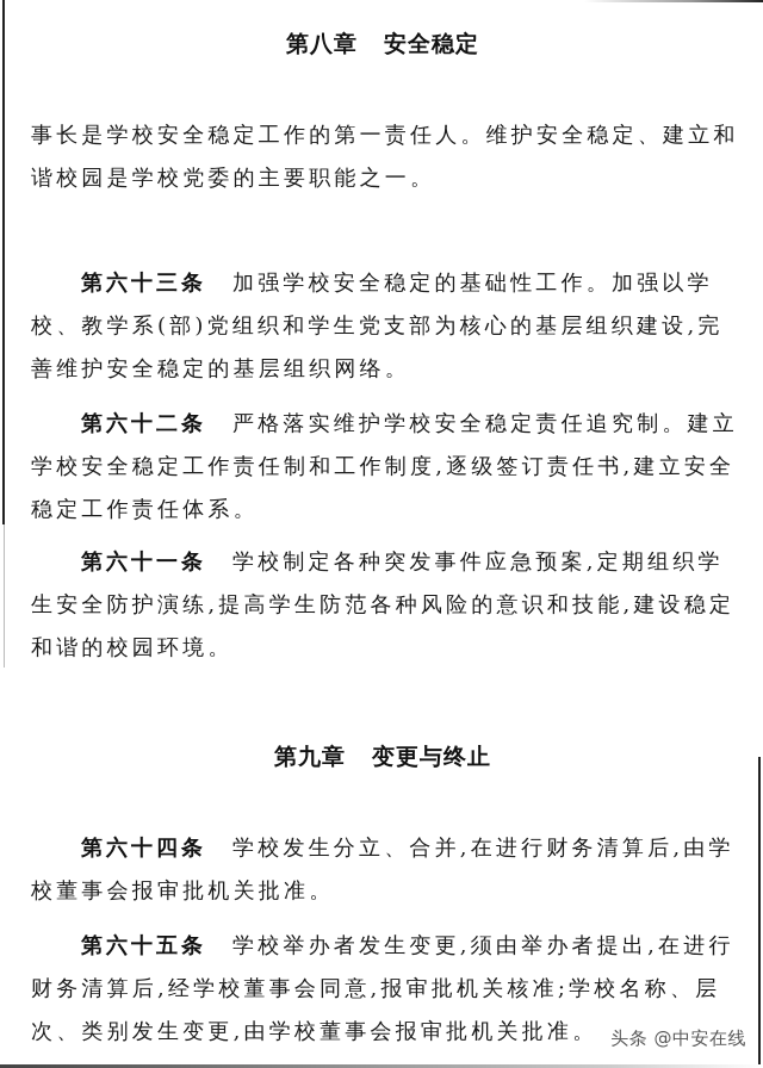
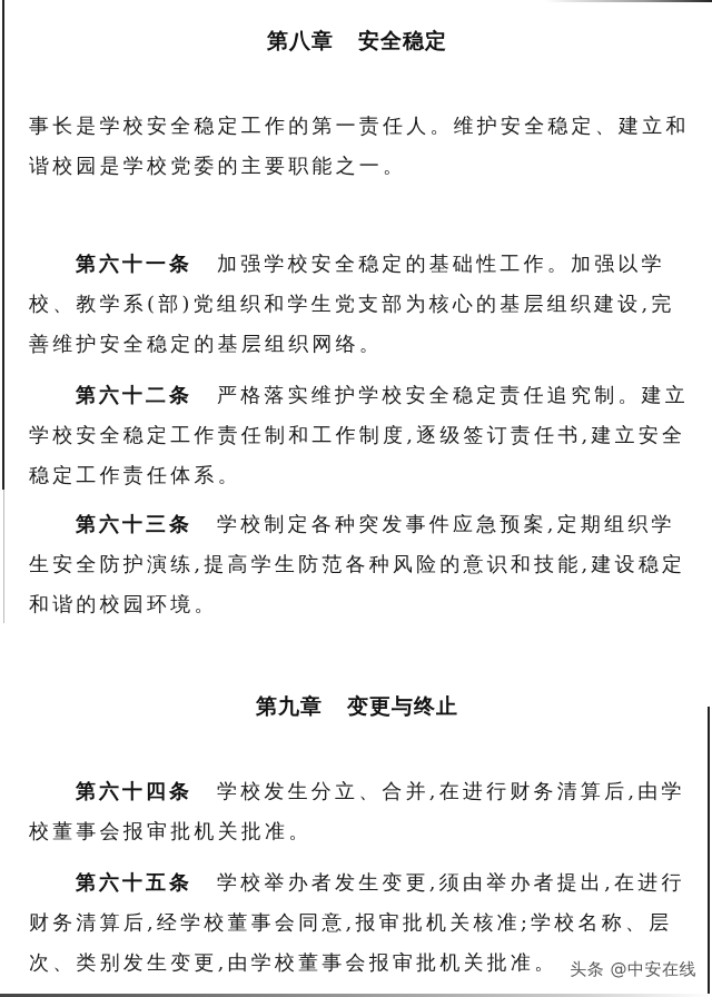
  第八章 安全稳定
  事长是学校安全稳定工作的第一责任人。维护安全稳定、建立和
  谐校园是学校党委的主要职能之一。
- 第六十三条 加强学校安全稳定的基础性工作。加强以学
+ 第六十一条 加强学校安全稳定的基础性工作。加强以学
  校、教学系(部)党组织和学生党支部为核心的基层组织建设,完
  善维护安全稳定的基层组织网络。
  第六十二条 严格落实维护学校安全稳定责任追究制。建立
  学校安全稳定工作责任制和工作制度,逐级签订责任书,建立安全
  稳定工作责任体系。
- 第六十一条 学校制定各种突发事件应急预案,定期组织学
+ 第六十三条 学校制定各种突发事件应急预案,定期组织学
  生安全防护演练,提高学生防范各种风险的意识和技能,建设稳定
  和谐的校园环境。
  第九章 变更与终止
  第六十四条 学校发生分立、合并,在进行财务清算后,由学
  校董事会报审批机关批准。
  第六十五条 学校举办者发生变更,须由举办者提出,在进行
  财务清算后,经学校董事会同意,报审批机关核准;学校名称、层
  次、类别发生变更,由学校董事会报审批机关批准。
  头条 @中安在线
